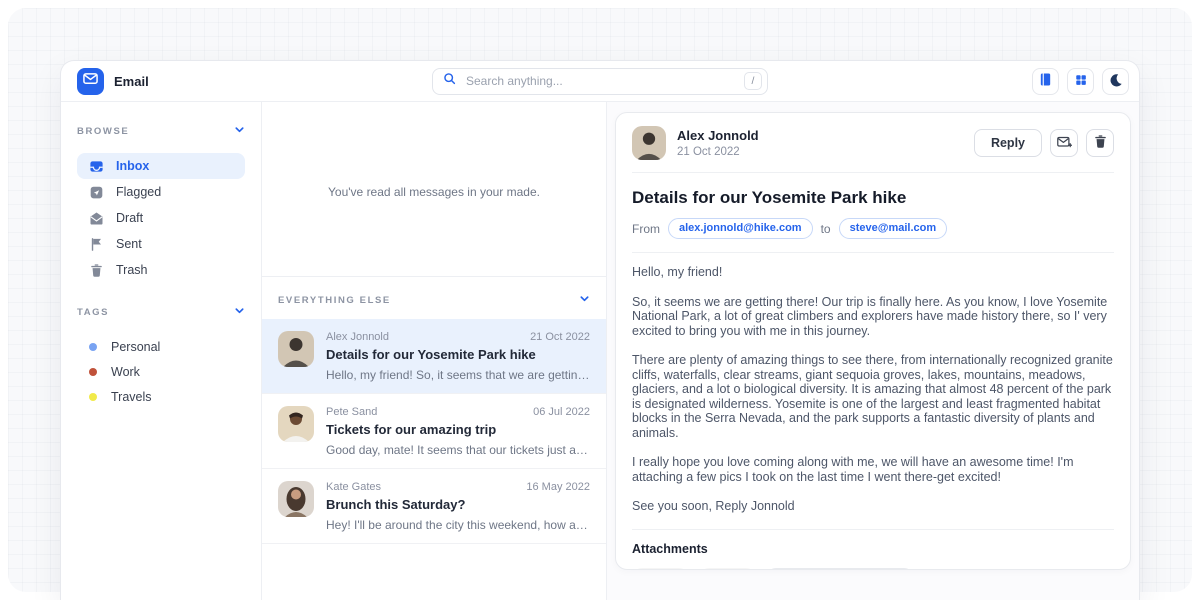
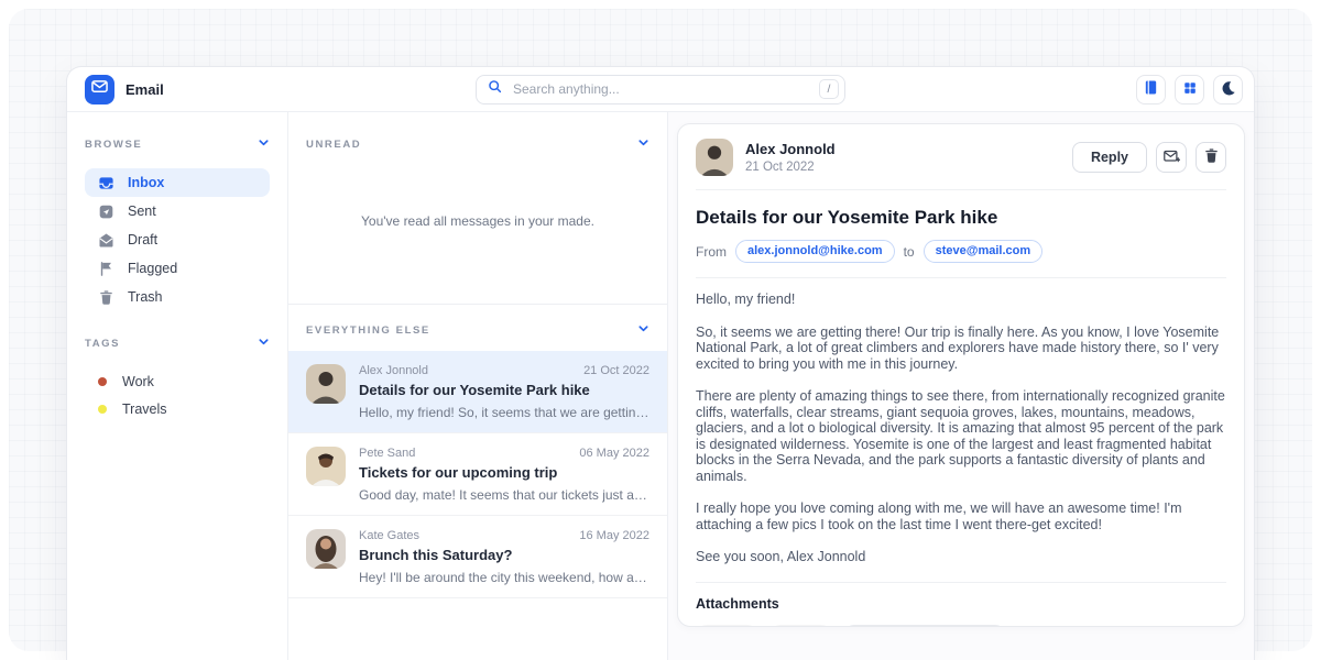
  Email
  Search anything...
  /
  BROWSE
  Inbox
- Flagged
+ Sent
  Draft
- Sent
+ Flagged
  Trash
  TAGS
- Personal
  Work
  Travels
+ UNREAD
  You've read all messages in your made.
  EVERYTHING ELSE
  Alex Jonnold
  21 Oct 2022
  Details for our Yosemite Park hike
  Hello, my friend! So, it seems that we are getting t
  Pete Sand
- 06 Jul 2022
+ 06 May 2022
- Tickets for our amazing trip
+ Tickets for our upcoming trip
  Good day, mate! It seems that our tickets just arriv
  Kate Gates
  16 May 2022
  Brunch this Saturday?
  Hey! I'll be around the city this weekend, how abo
  Alex Jonnold
  21 Oct 2022
  Reply
  Details for our Yosemite Park hike
  From
  alex.jonnold@hike.com
  to
  steve@mail.com
  Hello, my friend!
  So, it seems we are getting there! Our trip is finally here. As you know, I love Yosemite National Park, a lot of great climbers and explorers have made history there, so I' very excited to bring you with me in this journey.
- There are plenty of amazing things to see there, from internationally recognized granite cliffs, waterfalls, clear streams, giant sequoia groves, lakes, mountains, meadows, glaciers, and a lot o biological diversity. It is amazing that almost 48 percent of the park is designated wilderness. Yosemite is one of the largest and least fragmented habitat blocks in the Serra Nevada, and the park supports a fantastic diversity of plants and animals.
+ There are plenty of amazing things to see there, from internationally recognized granite cliffs, waterfalls, clear streams, giant sequoia groves, lakes, mountains, meadows, glaciers, and a lot o biological diversity. It is amazing that almost 95 percent of the park is designated wilderness. Yosemite is one of the largest and least fragmented habitat blocks in the Serra Nevada, and the park supports a fantastic diversity of plants and animals.
  I really hope you love coming along with me, we will have an awesome time! I'm attaching a few pics I took on the last time I went there-get excited!
- See you soon, Reply Jonnold
+ See you soon, Alex Jonnold
  Attachments
